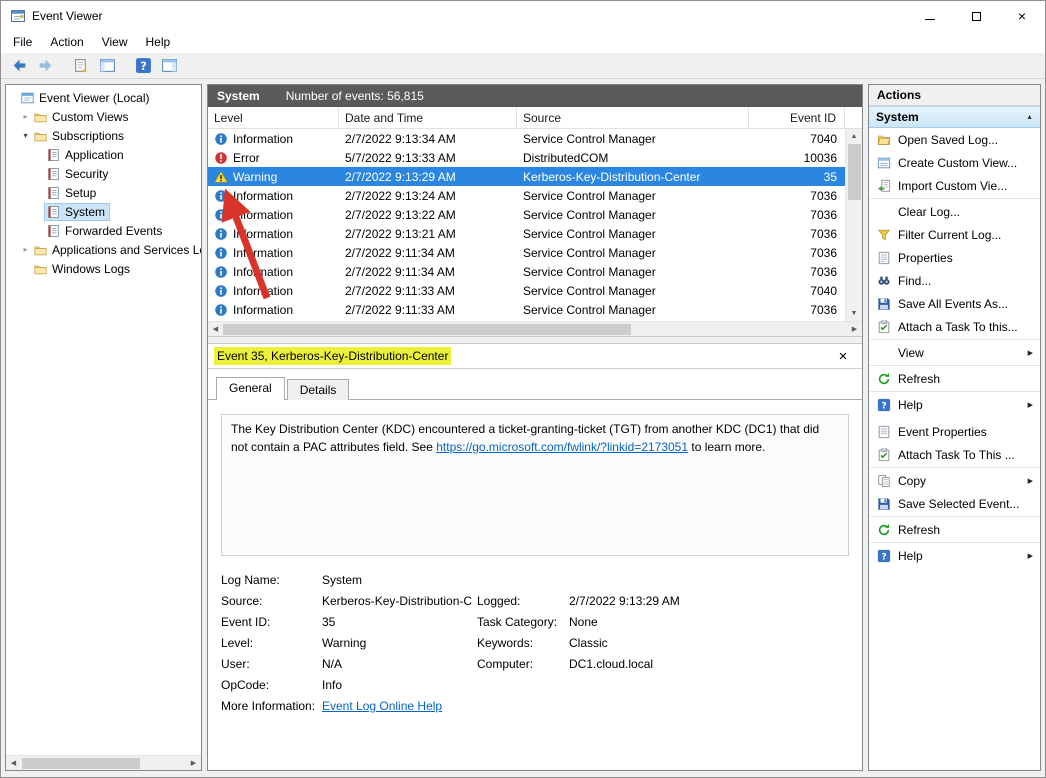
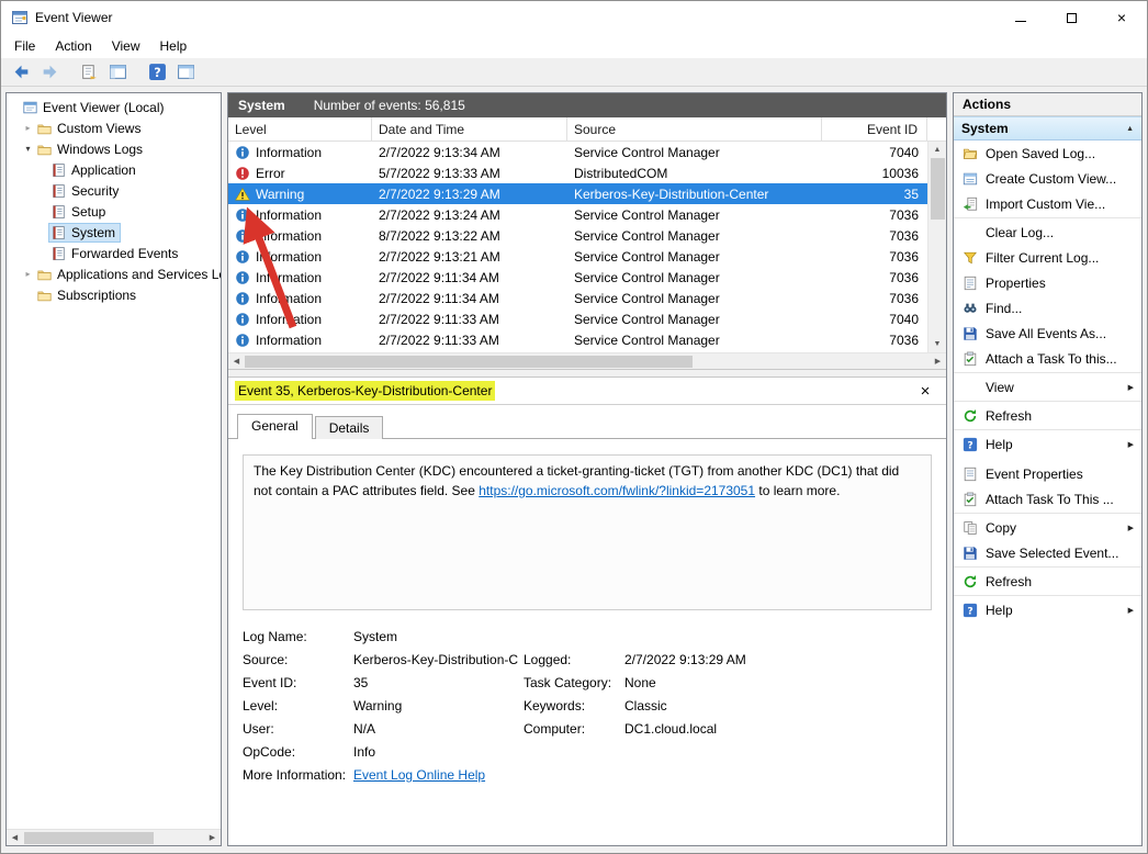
  Event Viewer
  ×
  File
  Action
  View
  Help
  ?
  Event Viewer (Local)
  ▸
  Custom Views
  ▾
- Subscriptions
+ Windows Logs
  Application
  Security
  Setup
  System
  Forwarded Events
  ▸
  Applications and Services L
- Windows Logs
+ Subscriptions
  System
  Number of events: 56,815
  Level
  Date and Time
  Source
  Event ID
  Information
  2/7/2022 9:13:34 AM
  Service Control Manager
  7040
  Error
  5/7/2022 9:13:33 AM
  DistributedCOM
  10036
  Warning
  2/7/2022 9:13:29 AM
  Kerberos-Key-Distribution-Center
  35
  Information
  2/7/2022 9:13:24 AM
  Service Control Manager
  7036
  nformation
- 2/7/2022 9:13:22 AM
+ 8/7/2022 9:13:22 AM
  Service Control Manager
  7036
  Iormation
  2/7/2022 9:13:21 AM
  Service Control Manager
  7036
  Infrmation
  2/7/2022 9:11:34 AM
  Service Control Manager
  7036
  Infomation
  2/7/2022 9:11:34 AM
  Service Control Manager
  7036
  Inforation
  2/7/2022 9:11:33 AM
  Service Control Manager
  7040
  Information
  2/7/2022 9:11:33 AM
  Service Control Manager
  7036
  Event 35, Kerberos-Key-Distribution-Center
  ×
  General
  Details
  The Key Distribution Center (KDC) encountered a ticket-granting-ticket (TGT) from another KDC (DC1) that did not contain a PAC attributes field. See https://go.microsoft.com/fwlink/?linkid=2173051 to learn more.
  Log Name:
  System
  Source:
  Kerberos-Key-Distribution-C
  Logged:
  2/7/2022 9:13:29 AM
  Event ID:
  35
  Task Category:
  None
  Level:
  Warning
  Keywords:
  Classic
  User:
  N/A
  Computer:
  DC1.cloud.local
  OpCode:
  Info
  More Information:
  Event Log Online Help
  Actions
  System
  Open Saved Log...
  Create Custom View...
  Import Custom Vie...
  Clear Log...
  Filter Current Log...
  Properties
  Find...
  Save All Events As...
  Attach a Task To this...
  View
  Refresh
  ?
  Help
  Event Properties
  Attach Task To This ...
  Copy
  Save Selected Event...
  Refresh
  ?
  Help
